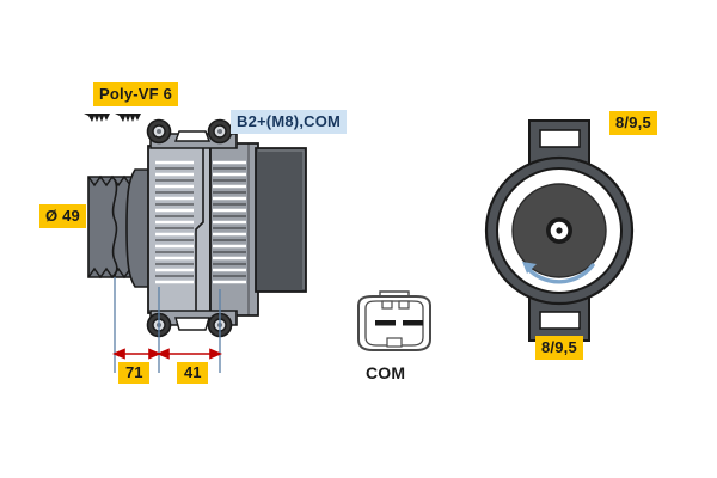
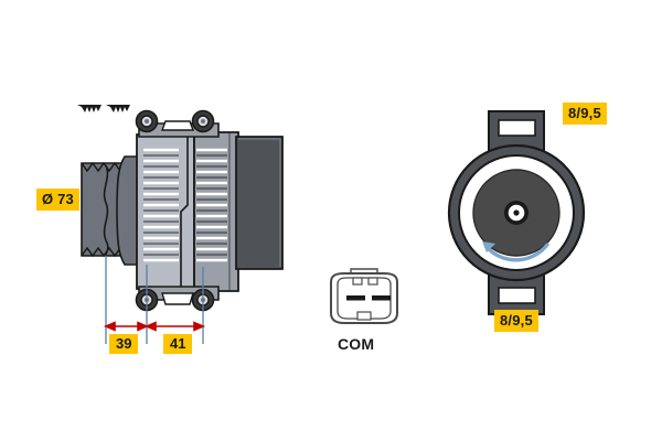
- Poly-VF 6
- B2+(M8),COM
- Ø 49
+ Ø 73
- 71
+ 39
  41
  COM
  8/9,5
  8/9,5
